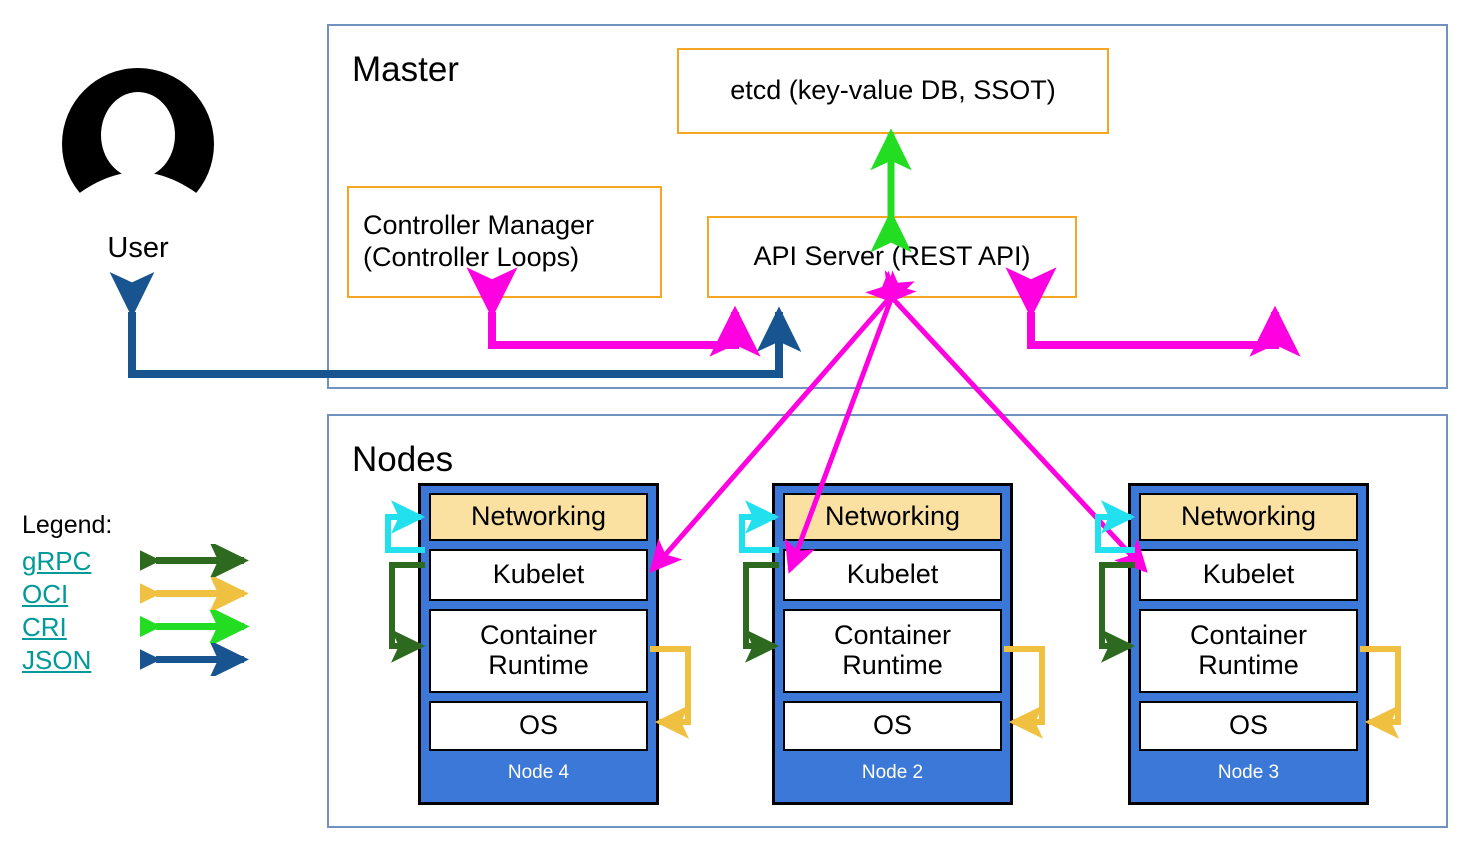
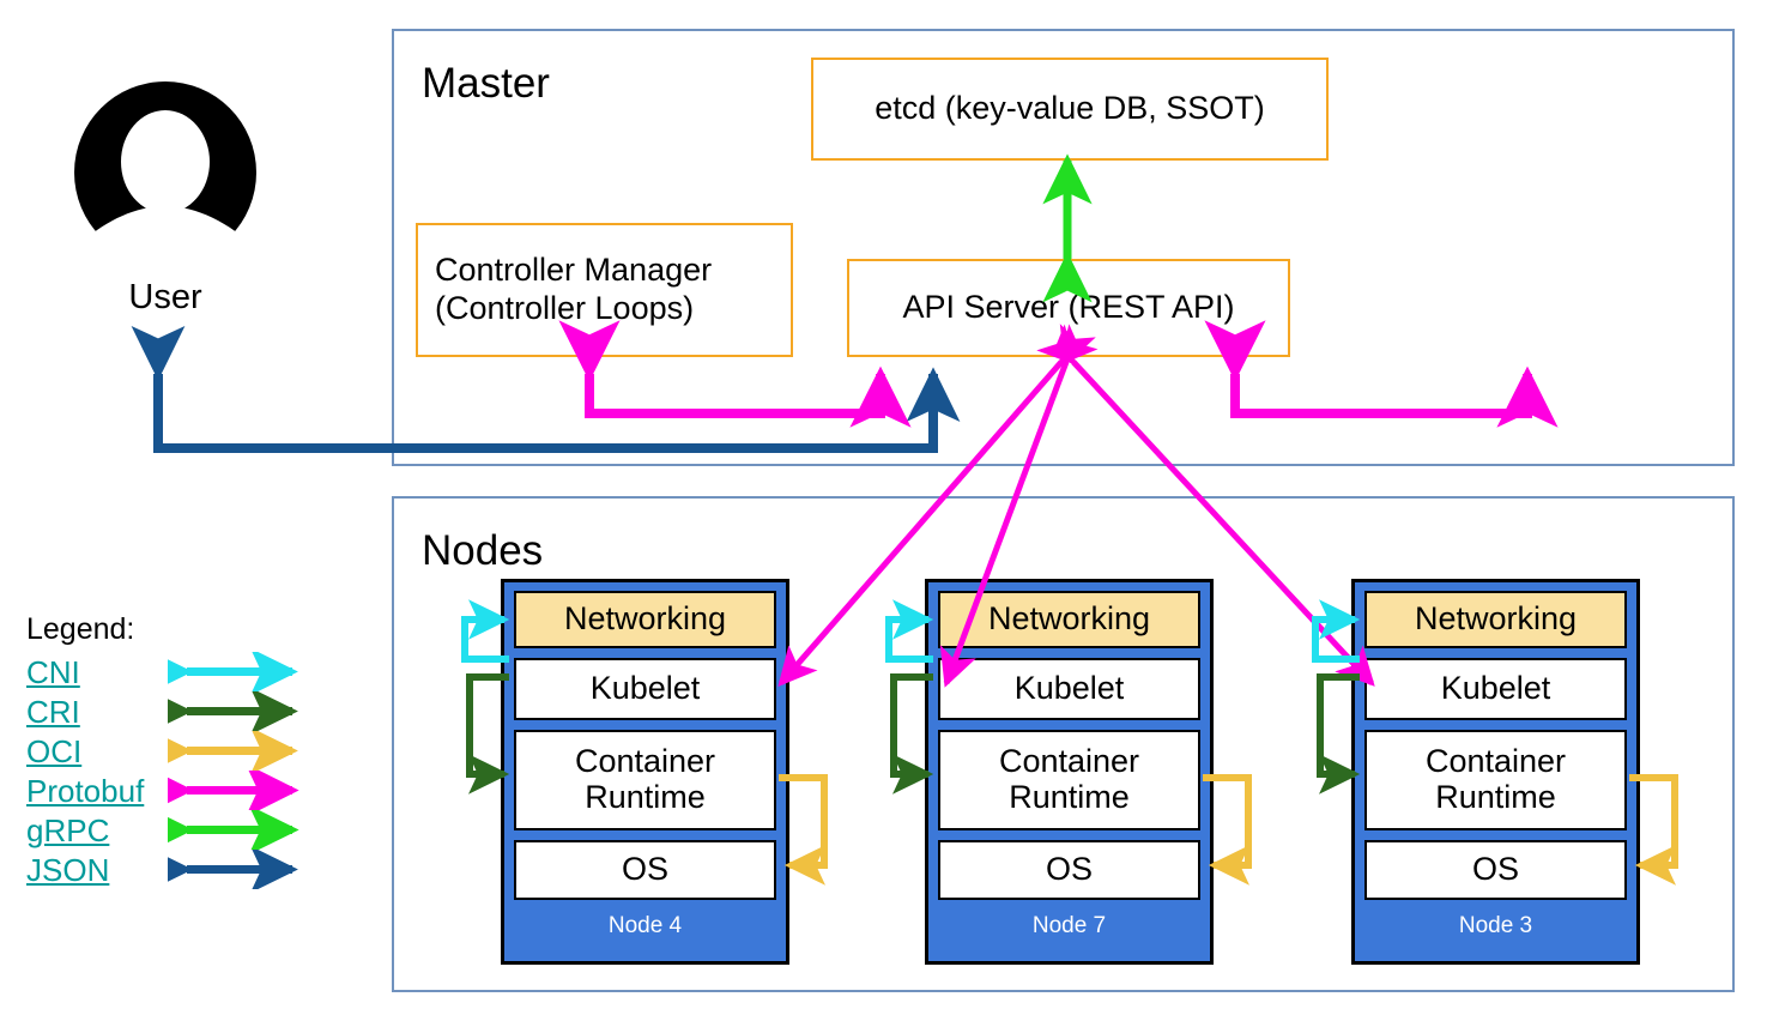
  User
  Legend:
+ CNI
- gRPC
+ CRI
  OCI
+ Protobuf
- CRI
+ gRPC
  JSON
  Master
  etcd (key-value DB, SSOT)
  Controller Manager
  (Controller Loops)
  API Server (REST API)
  Nodes
  Networking
  Kubelet
  Container
  Runtime
  OS
  Node 4
  Networking
  Kubelet
  Container
  Runtime
  OS
- Node 2
+ Node 7
  Networking
  Kubelet
  Container
  Runtime
  OS
  Node 3
